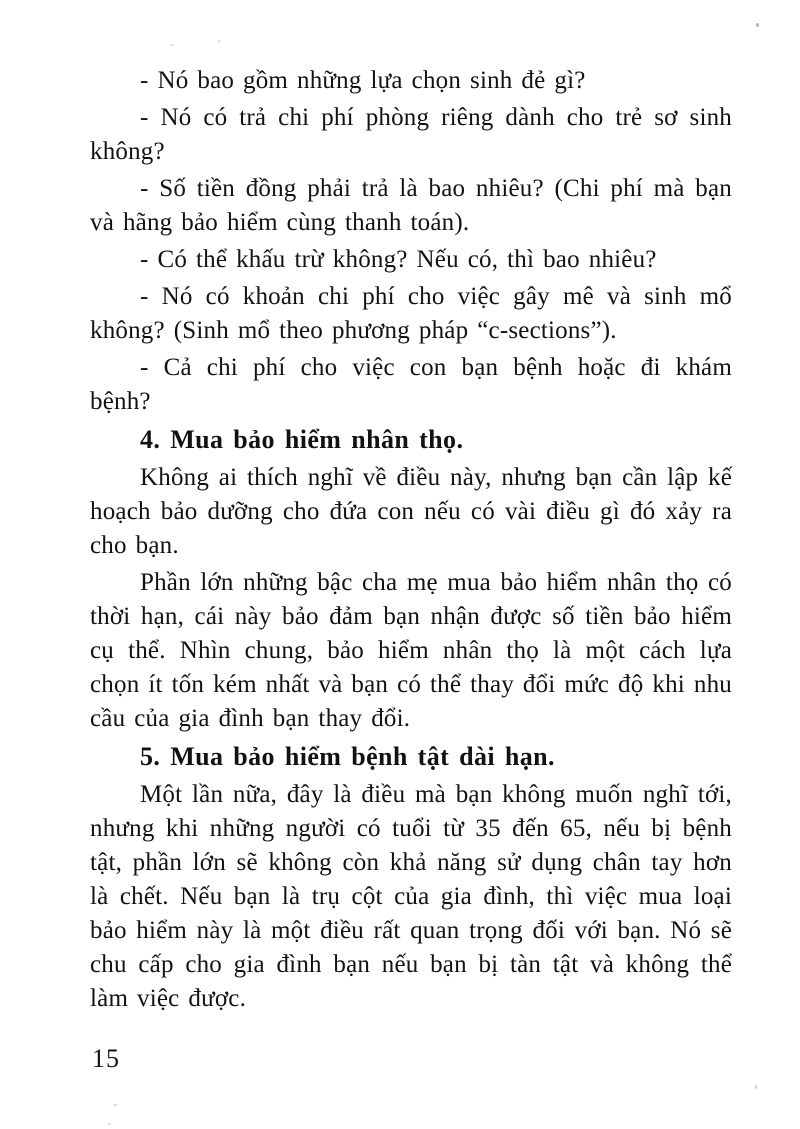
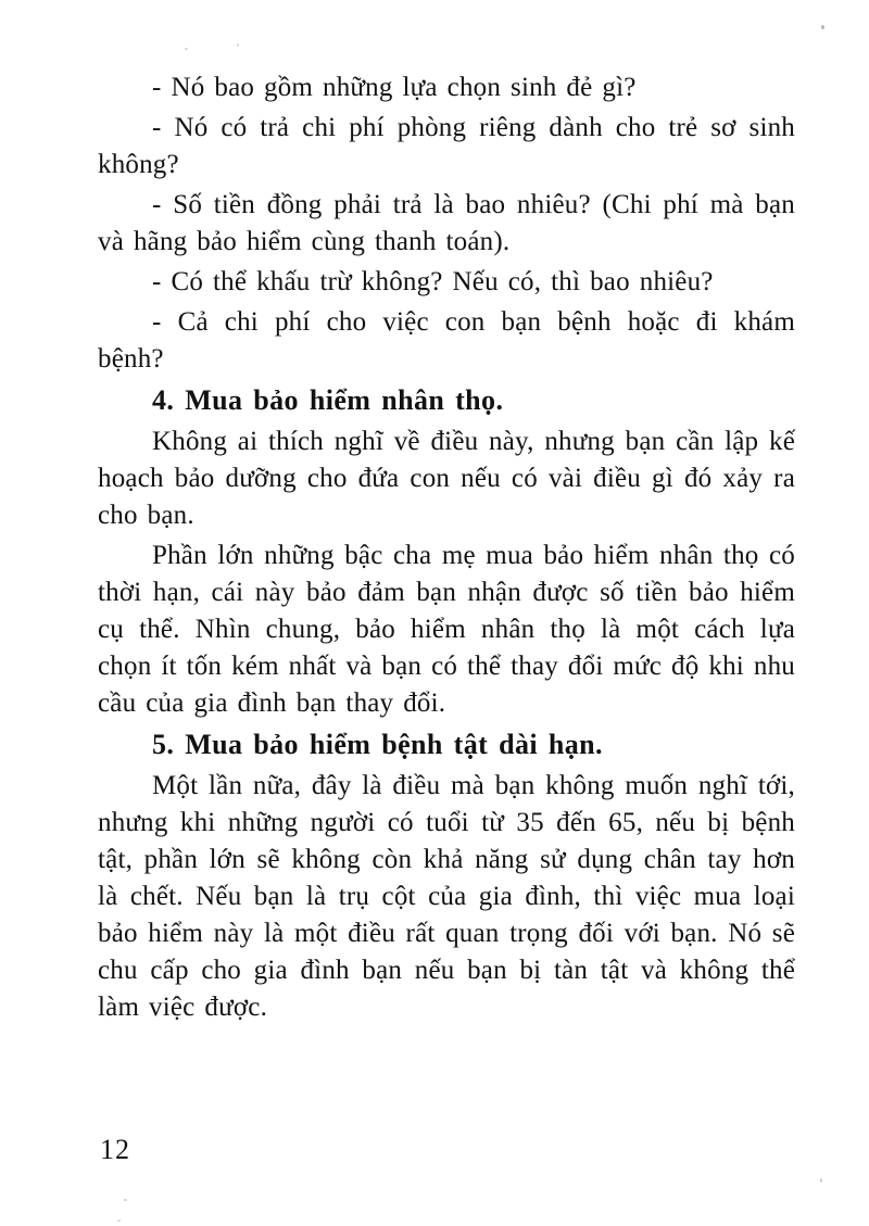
  - Nó bao gồm những lựa chọn sinh đẻ gì?
  - Nó có trả chi phí phòng riêng dành cho trẻ sơ sinh không?
  - Số tiền đồng phải trả là bao nhiêu? (Chi phí mà bạn và hãng bảo hiểm cùng thanh toán).
  - Có thể khấu trừ không? Nếu có, thì bao nhiêu?
- - Nó có khoản chi phí cho việc gây mê và sinh mổ không? (Sinh mổ theo phương pháp “c-sections”).
  - Cả chi phí cho việc con bạn bệnh hoặc đi khám bệnh?
  4. Mua bảo hiểm nhân thọ.
  Không ai thích nghĩ về điều này, nhưng bạn cần lập kế hoạch bảo dưỡng cho đứa con nếu có vài điều gì đó xảy ra cho bạn.
  Phần lớn những bậc cha mẹ mua bảo hiểm nhân thọ có thời hạn, cái này bảo đảm bạn nhận được số tiền bảo hiểm cụ thể. Nhìn chung, bảo hiểm nhân thọ là một cách lựa chọn ít tốn kém nhất và bạn có thể thay đổi mức độ khi nhu cầu của gia đình bạn thay đổi.
  5. Mua bảo hiểm bệnh tật dài hạn.
  Một lần nữa, đây là điều mà bạn không muốn nghĩ tới, nhưng khi những người có tuổi từ 35 đến 65, nếu bị bệnh tật, phần lớn sẽ không còn khả năng sử dụng chân tay hơn là chết. Nếu bạn là trụ cột của gia đình, thì việc mua loại bảo hiểm này là một điều rất quan trọng đối với bạn. Nó sẽ chu cấp cho gia đình bạn nếu bạn bị tàn tật và không thể làm việc được.
- 15
+ 12
